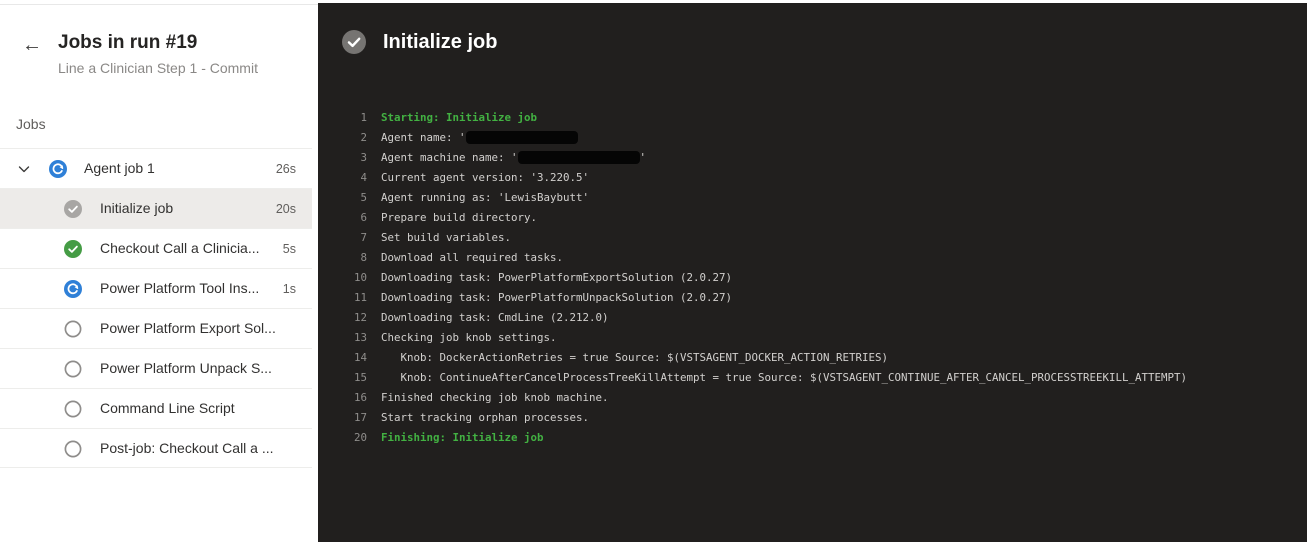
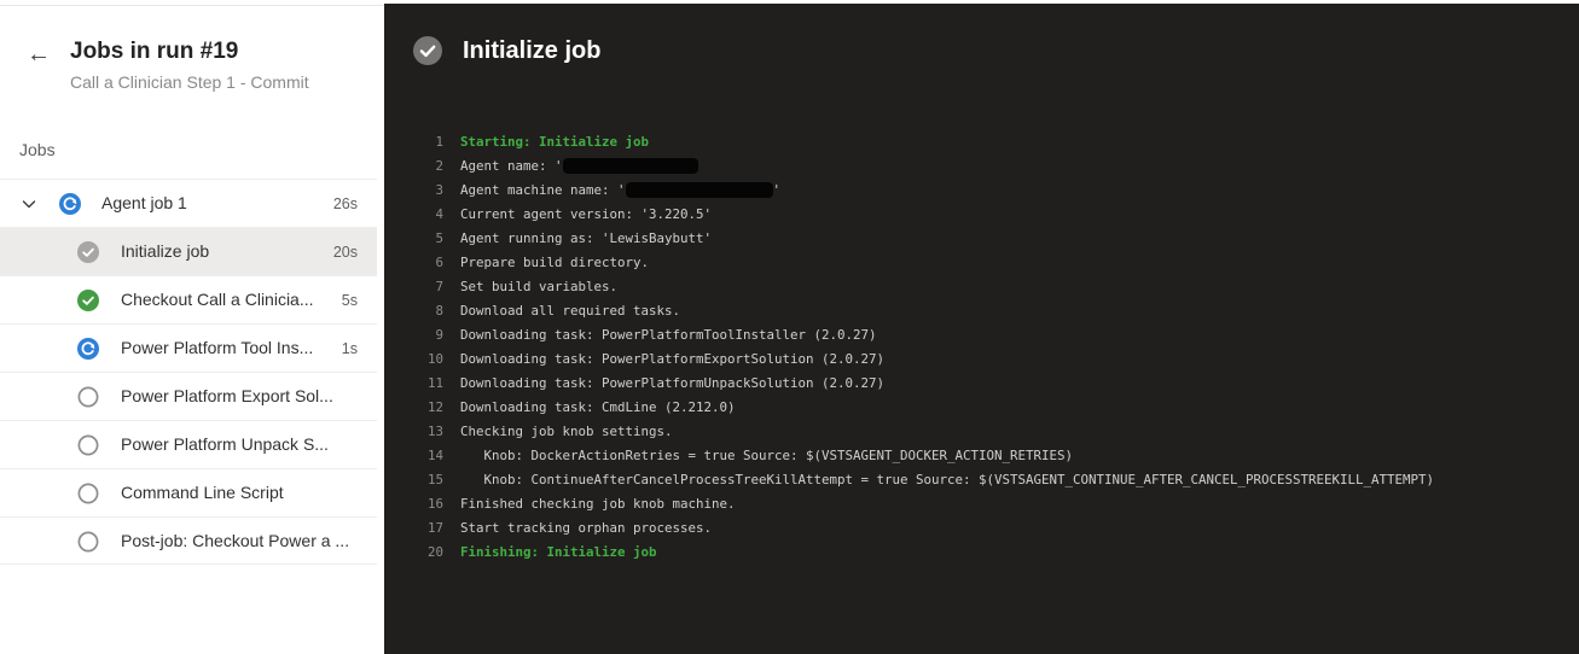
  ←
  Jobs in run #19
- Line a Clinician Step 1 - Commit
+ Call a Clinician Step 1 - Commit
  Jobs
  Agent job 1
  26s
  Initialize job
  20s
  Checkout Call a Clinicia...
  5s
  Power Platform Tool Ins...
  1s
  Power Platform Export Sol...
  Power Platform Unpack S...
  Command Line Script
- Post-job: Checkout Call a ...
+ Post-job: Checkout Power a ...
  Initialize job
  1
  Starting: Initialize job
  2
  Agent name: '
  3
  Agent machine name: ' '
  4
  Current agent version: '3.220.5'
  5
  Agent running as: 'LewisBaybutt'
  6
  Prepare build directory.
  7
  Set build variables.
  8
  Download all required tasks.
+ 9
+ Downloading task: PowerPlatformToolInstaller (2.0.27)
  10
  Downloading task: PowerPlatformExportSolution (2.0.27)
  11
  Downloading task: PowerPlatformUnpackSolution (2.0.27)
  12
  Downloading task: CmdLine (2.212.0)
  13
  Checking job knob settings.
  14
  Knob: DockerActionRetries = true Source: $(VSTSAGENT_DOCKER_ACTION_RETRIES)
  15
  Knob: ContinueAfterCancelProcessTreeKillAttempt = true Source: $(VSTSAGENT_CONTINUE_AFTER_CANCEL_PROCESSTREEKILL_ATTEMPT)
  16
  Finished checking job knob machine.
  17
  Start tracking orphan processes.
  20
  Finishing: Initialize job
